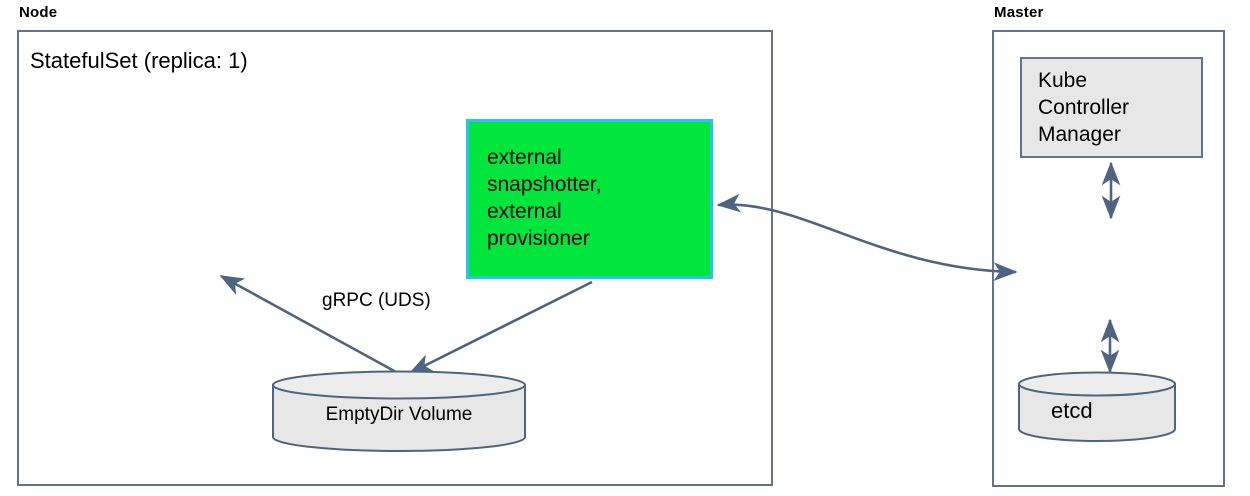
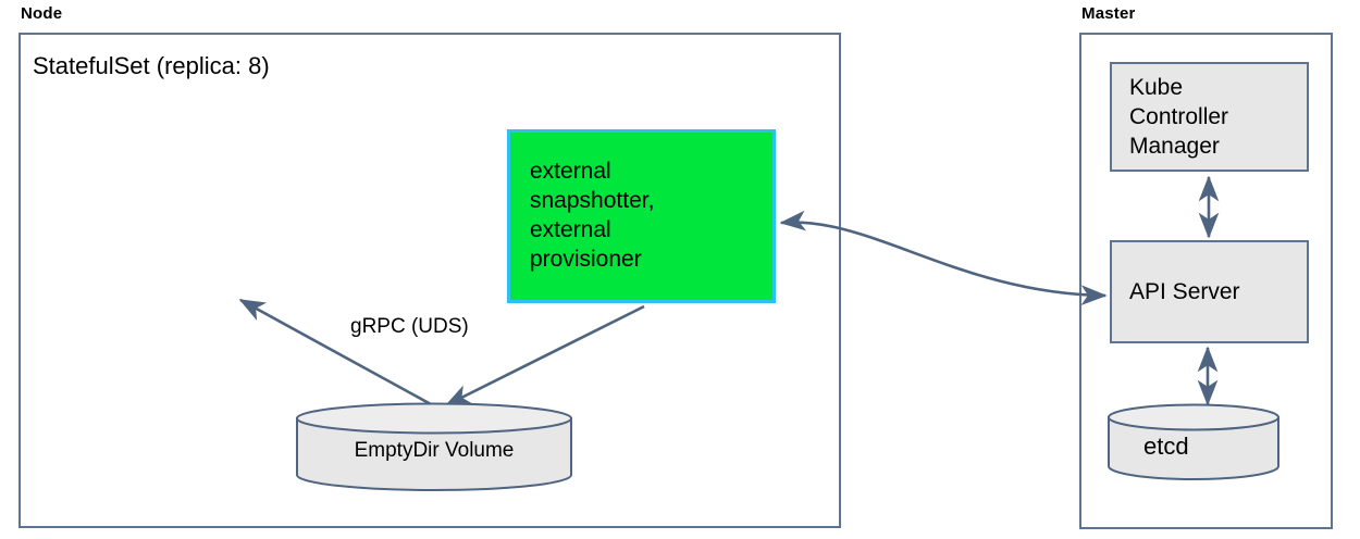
  Node
  Master
- StatefulSet (replica: 1)
+ StatefulSet (replica: 8)
  gRPC (UDS)
  external
  snapshotter,
  external
  provisioner
  EmptyDir Volume
  Kube
  Controller
  Manager
+ API Server
  etcd
